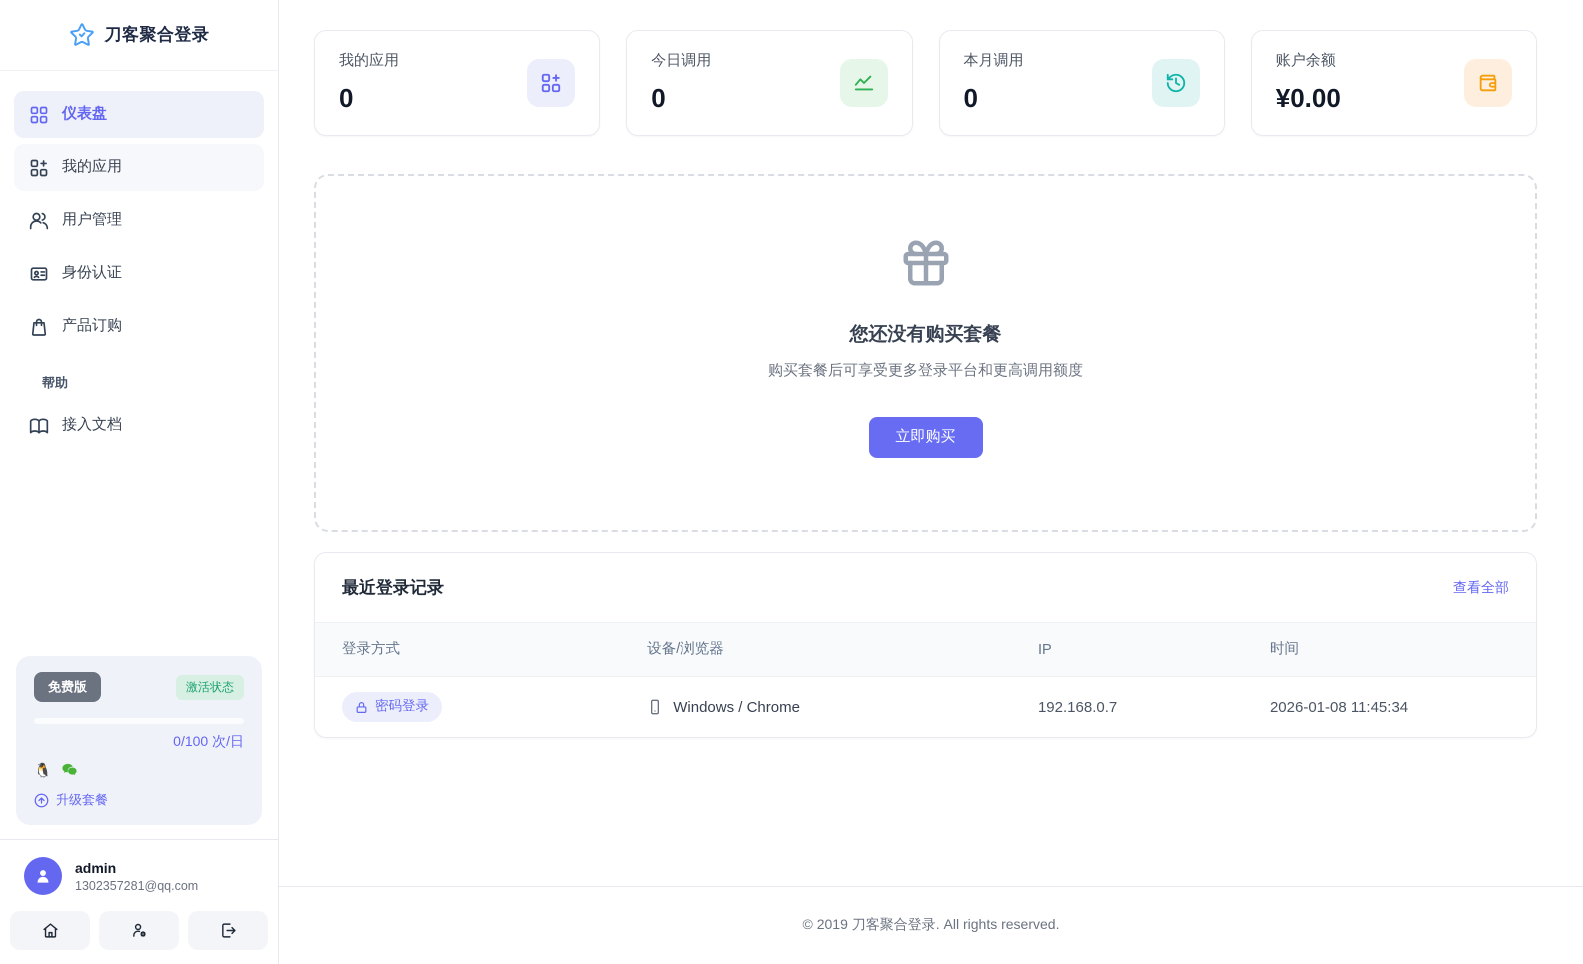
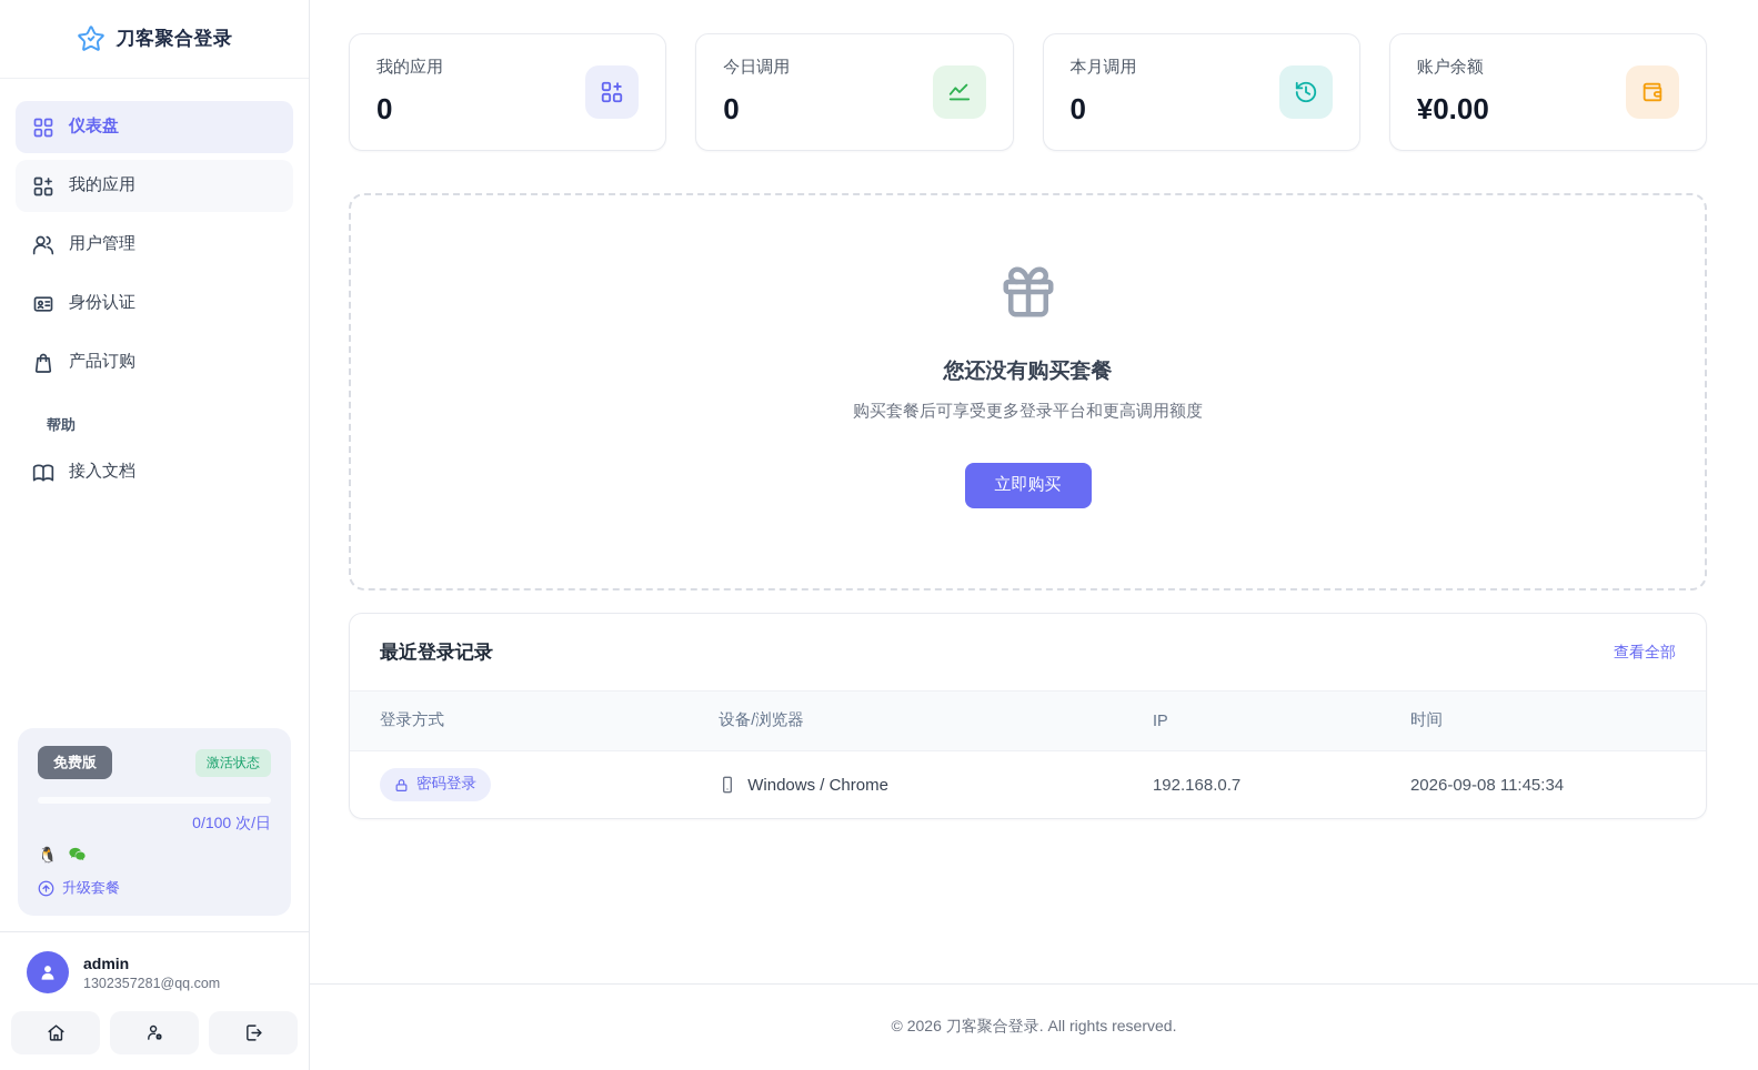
  刀客聚合登录
  仪表盘
  我的应用
  用户管理
  身份认证
  产品订购
  帮助
  接入文档
  免费版
  激活状态
  0/100 次/日
  🐧
  升级套餐
  admin
  1302357281@qq.com
  我的应用
  0
  今日调用
  0
  本月调用
  0
  账户余额
  ¥0.00
  您还没有购买套餐
  购买套餐后可享受更多登录平台和更高调用额度
  立即购买
  最近登录记录
  查看全部
  登录方式	设备/浏览器	IP	时间
- 密码登录	Windows / Chrome	192.168.0.7	2026-01-08 11:45:34
+ 密码登录	Windows / Chrome	192.168.0.7	2026-09-08 11:45:34
- © 2019 刀客聚合登录. All rights reserved.
+ © 2026 刀客聚合登录. All rights reserved.
